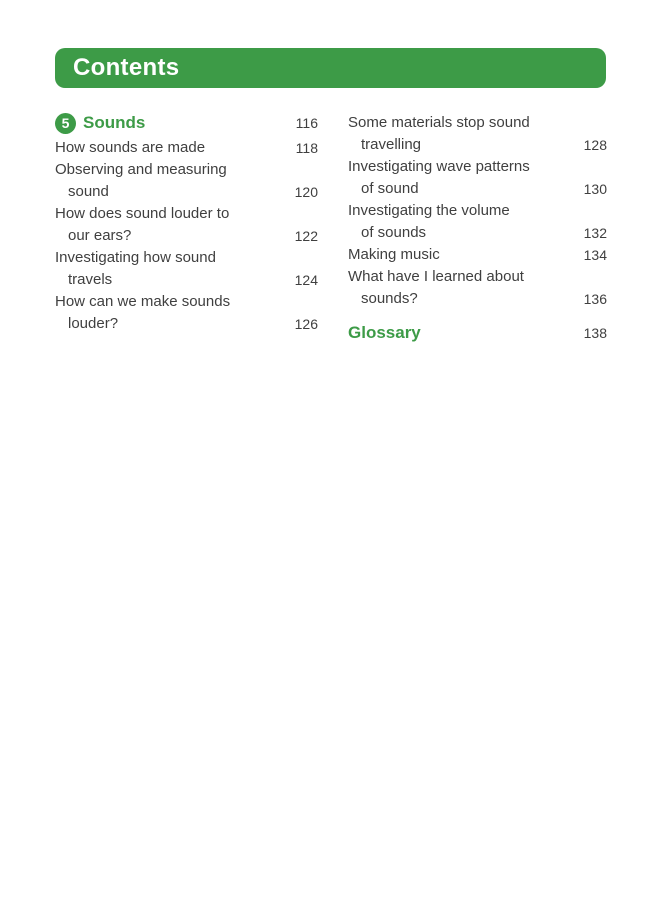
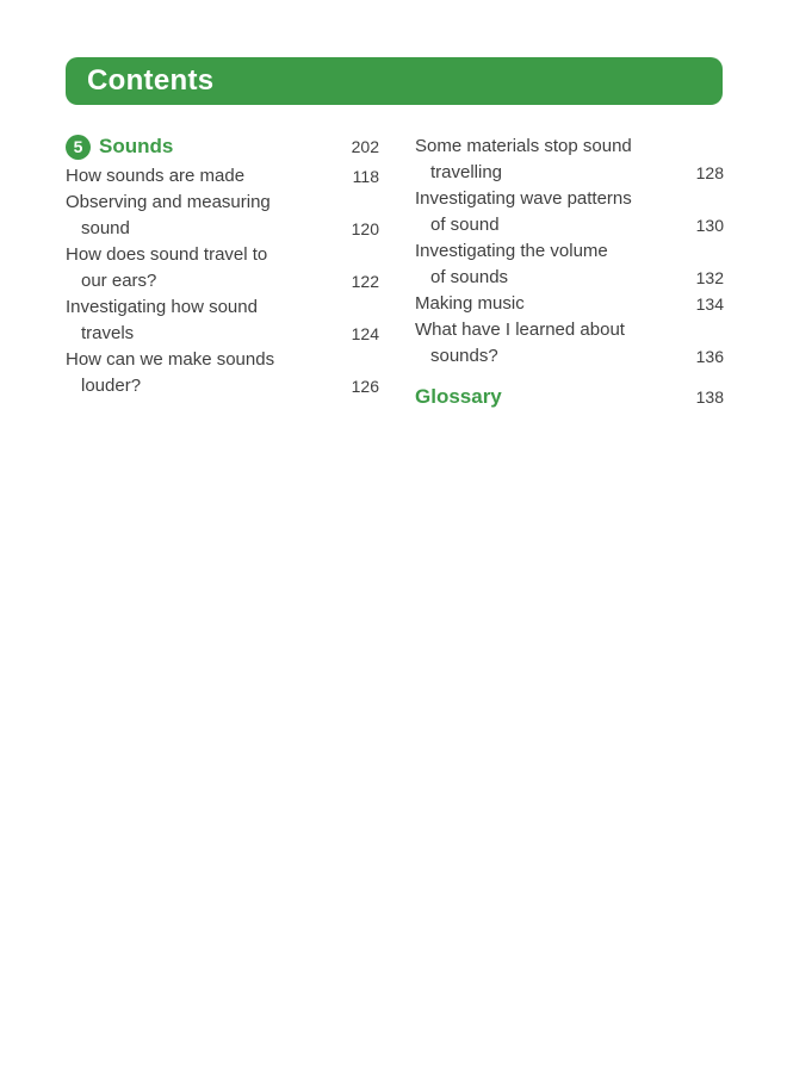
  Contents
  5
  Sounds
- 116
+ 202
  How sounds are made
  118
  Observing and measuring
  sound
  120
- How does sound louder to
+ How does sound travel to
  our ears?
  122
  Investigating how sound
  travels
  124
  How can we make sounds
  louder?
  126
  Some materials stop sound
  travelling
  128
  Investigating wave patterns
  of sound
  130
  Investigating the volume
  of sounds
  132
  Making music
  134
  What have I learned about
  sounds?
  136
  Glossary
  138
